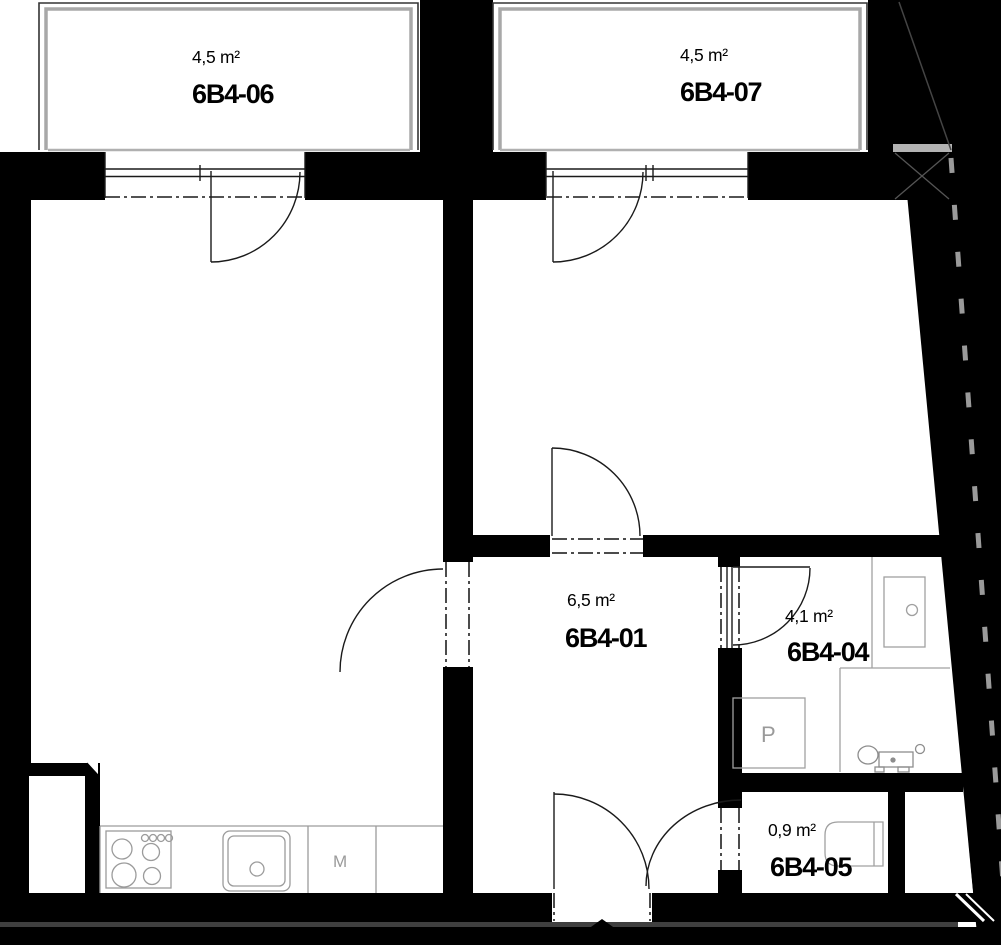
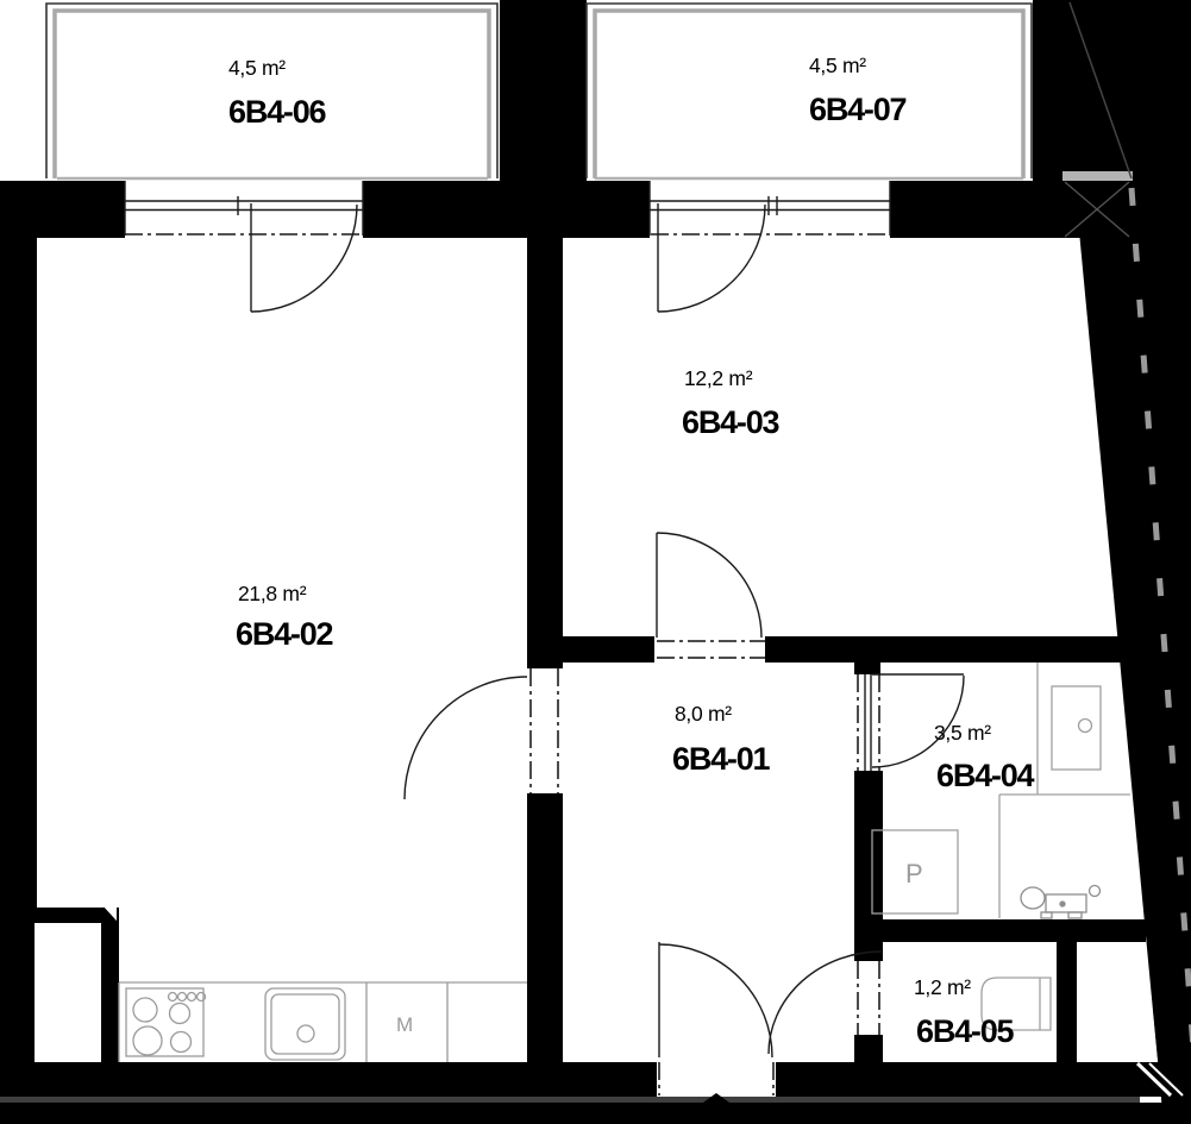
  4,5 m²
  6B4-06
  4,5 m²
  6B4-07
+ 21,8 m²
+ 6B4-02
+ 12,2 m²
+ 6B4-03
- 6,5 m²
+ 8,0 m²
  6B4-01
- 4,1 m²
+ 3,5 m²
  6B4-04
- 0,9 m²
+ 1,2 m²
  6B4-05
  M
  P
